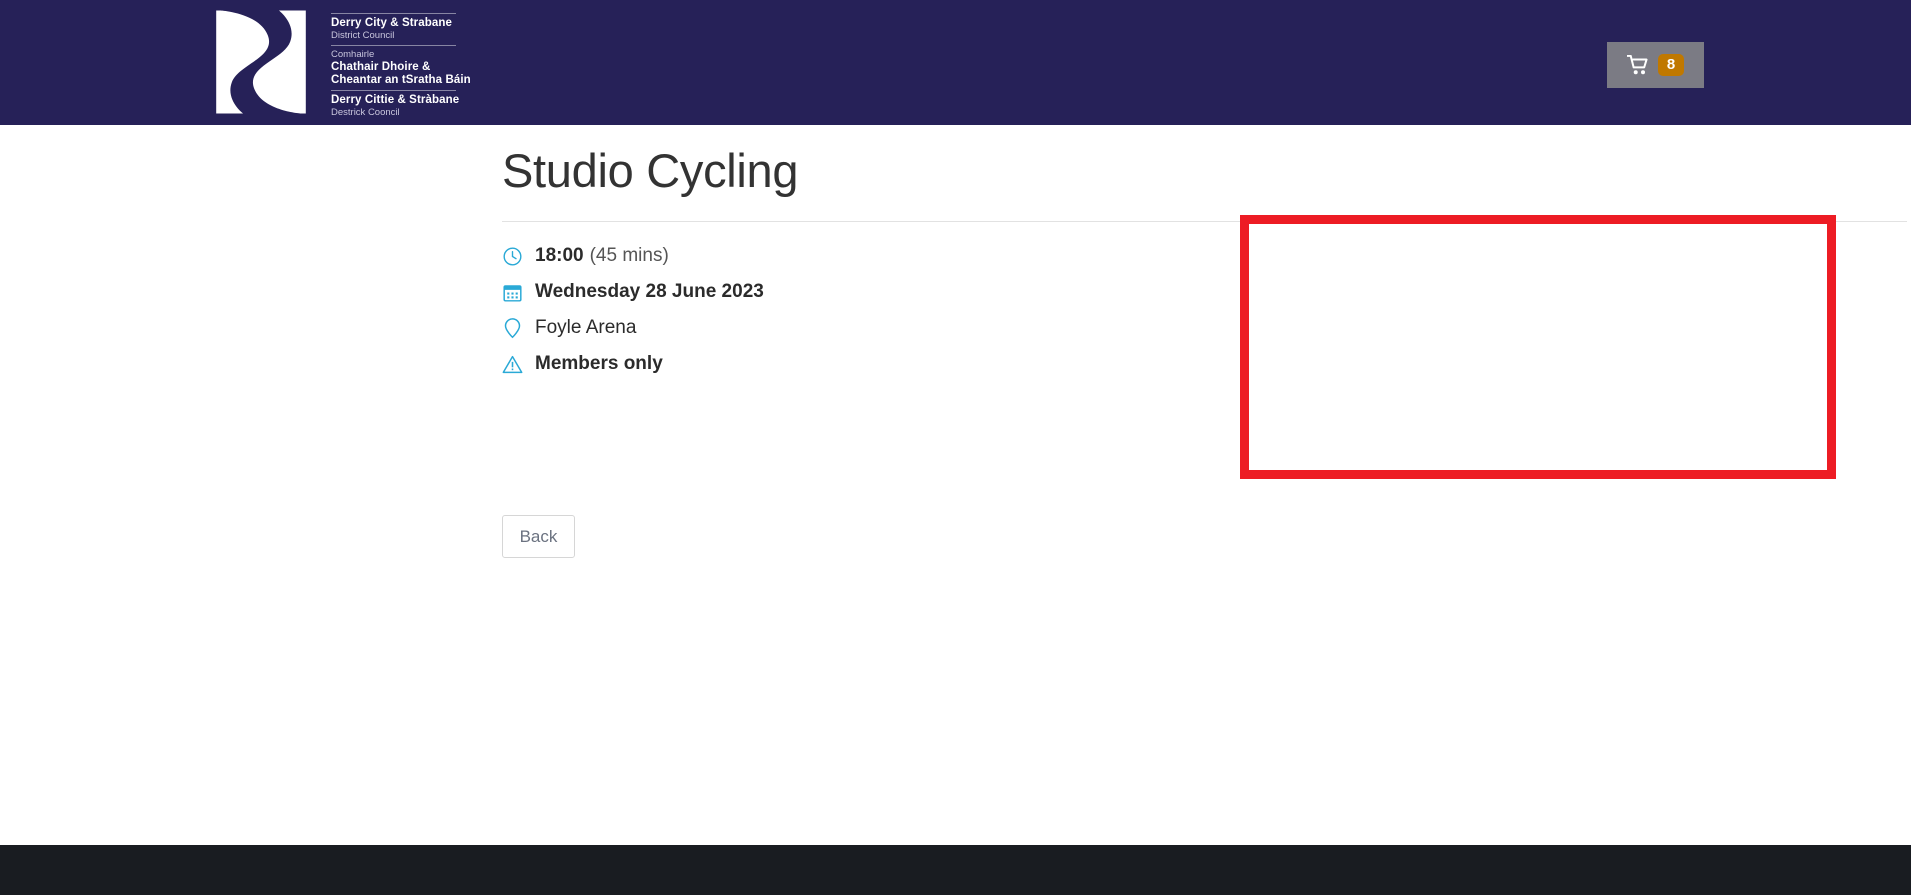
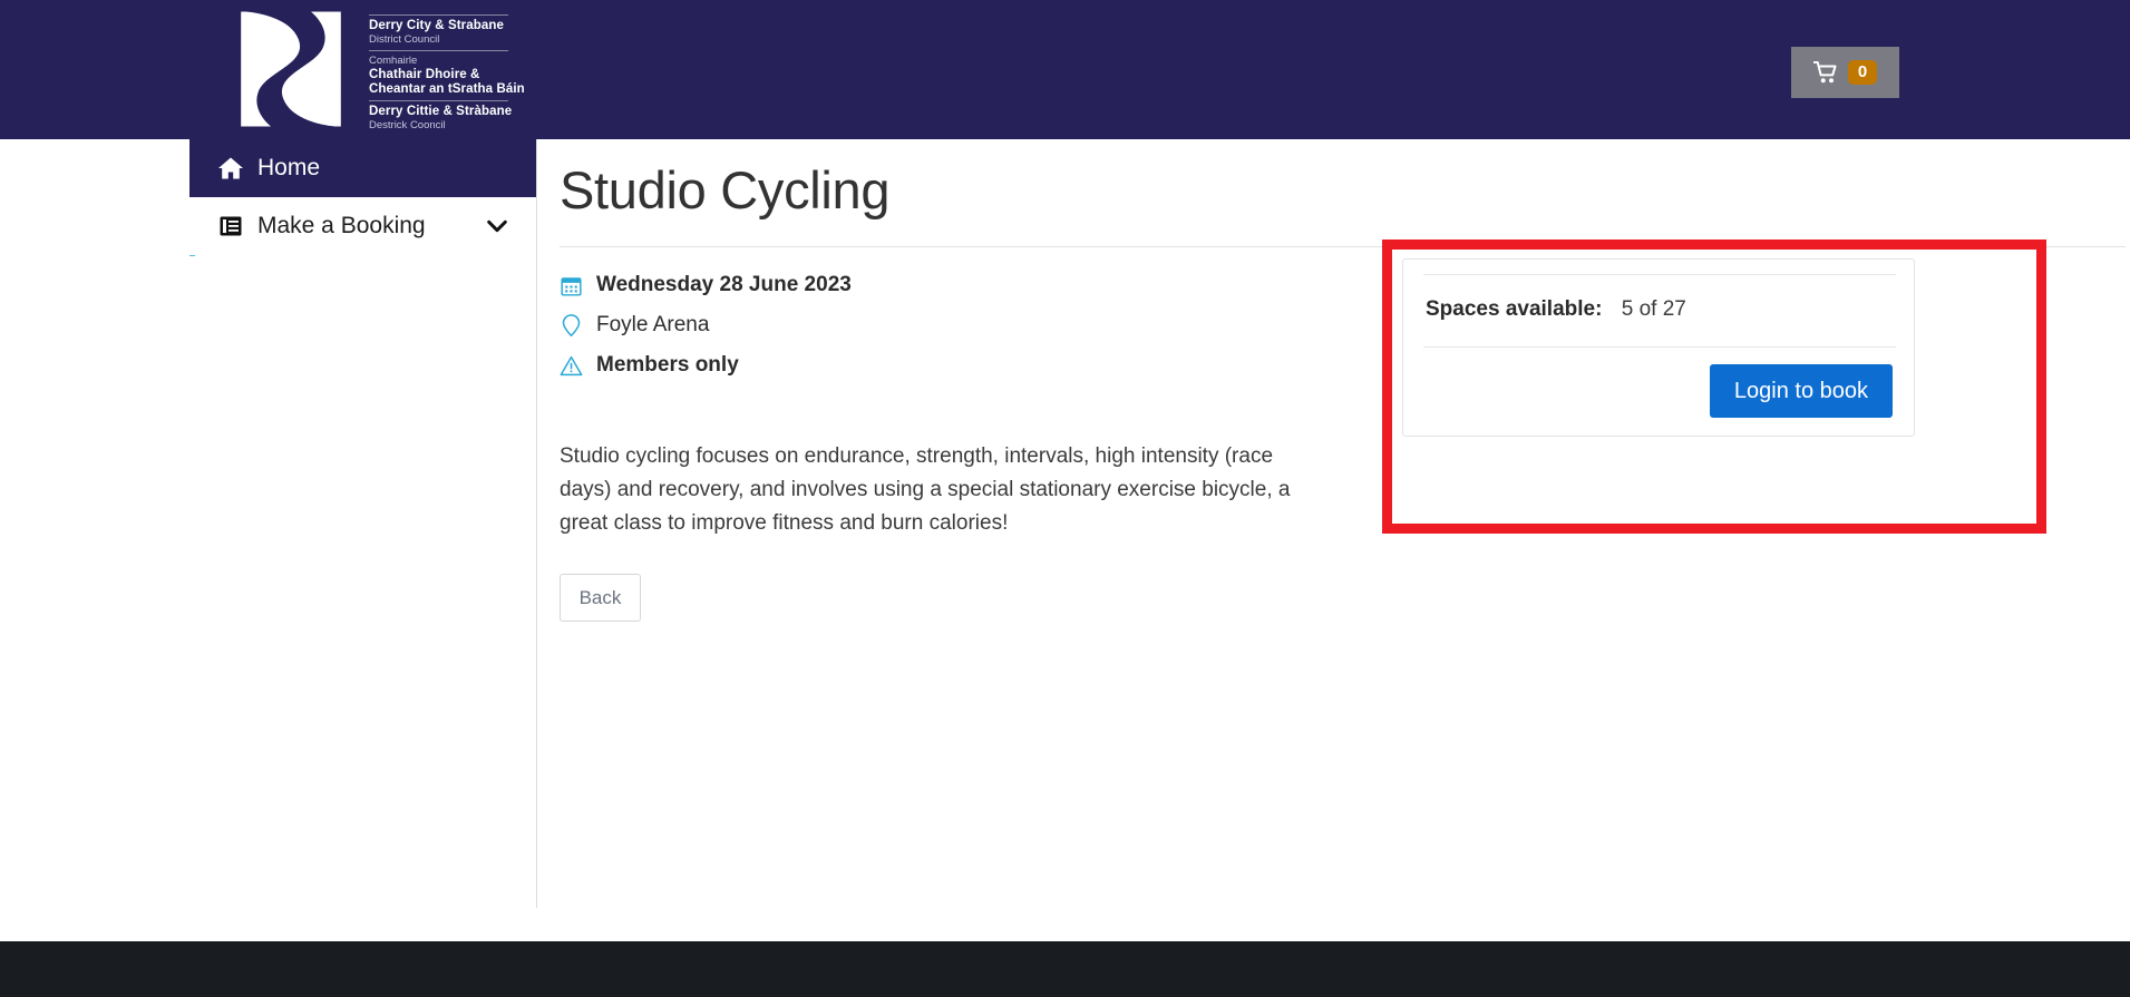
  Derry City & Strabane
  District Council
  Comhairle
  Chathair Dhoire &
  Cheantar an tSratha Báin
  Derry Cittie & Stràbane
  Destrick Cooncil
- 8
+ 0
+ Home
+ Make a Booking
  Studio Cycling
- 18:00
- (45 mins)
  Wednesday 28 June 2023
  Foyle Arena
  Members only
+ Studio cycling focuses on endurance, strength, intervals, high intensity (race days) and recovery, and involves using a special stationary exercise bicycle, a great class to improve fitness and burn calories!
  Back
+ Spaces available: 5 of 27
+ Login to book
